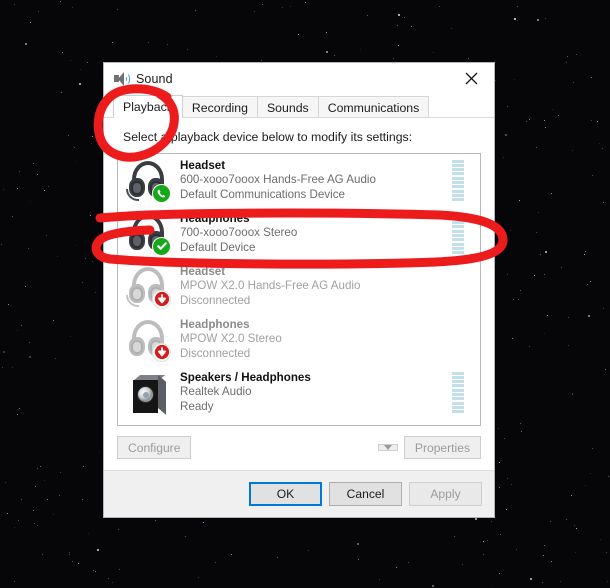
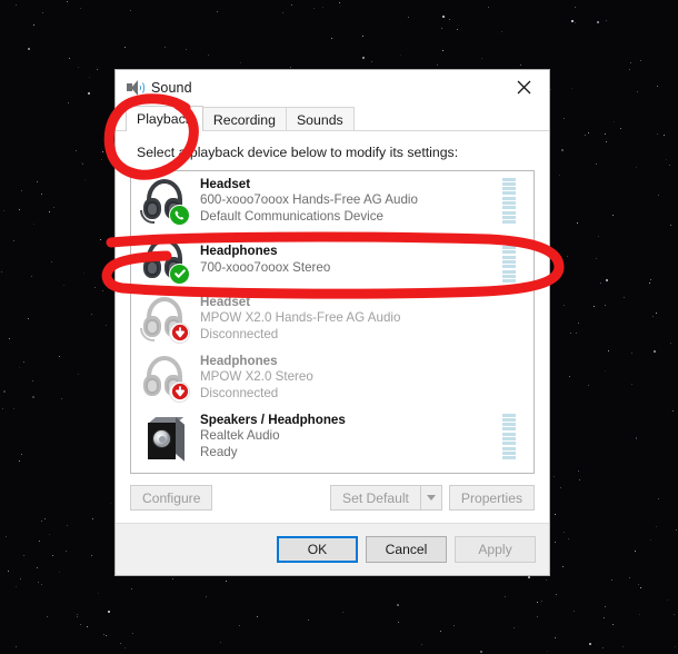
  Sound
  Playbac
  Recording
  Sounds
- Communications
  Select playback device below to modify its settings:
  Headset
  600-xooo7ooox Hands-Free AG Audio
  Default Communications Device
  Headphones
  700-xooo7ooox Stereo
- Default Device
  Headset
  MPOW X2.0 Hands-Free AG Audio
  Disconnected
  Headphones
  MPOW X2.0 Stereo
  Disconnected
  Speakers / Headphones
  Realtek Audio
  Ready
  Configure
+ Set Default
  Properties
  OK
  Cancel
  Apply
